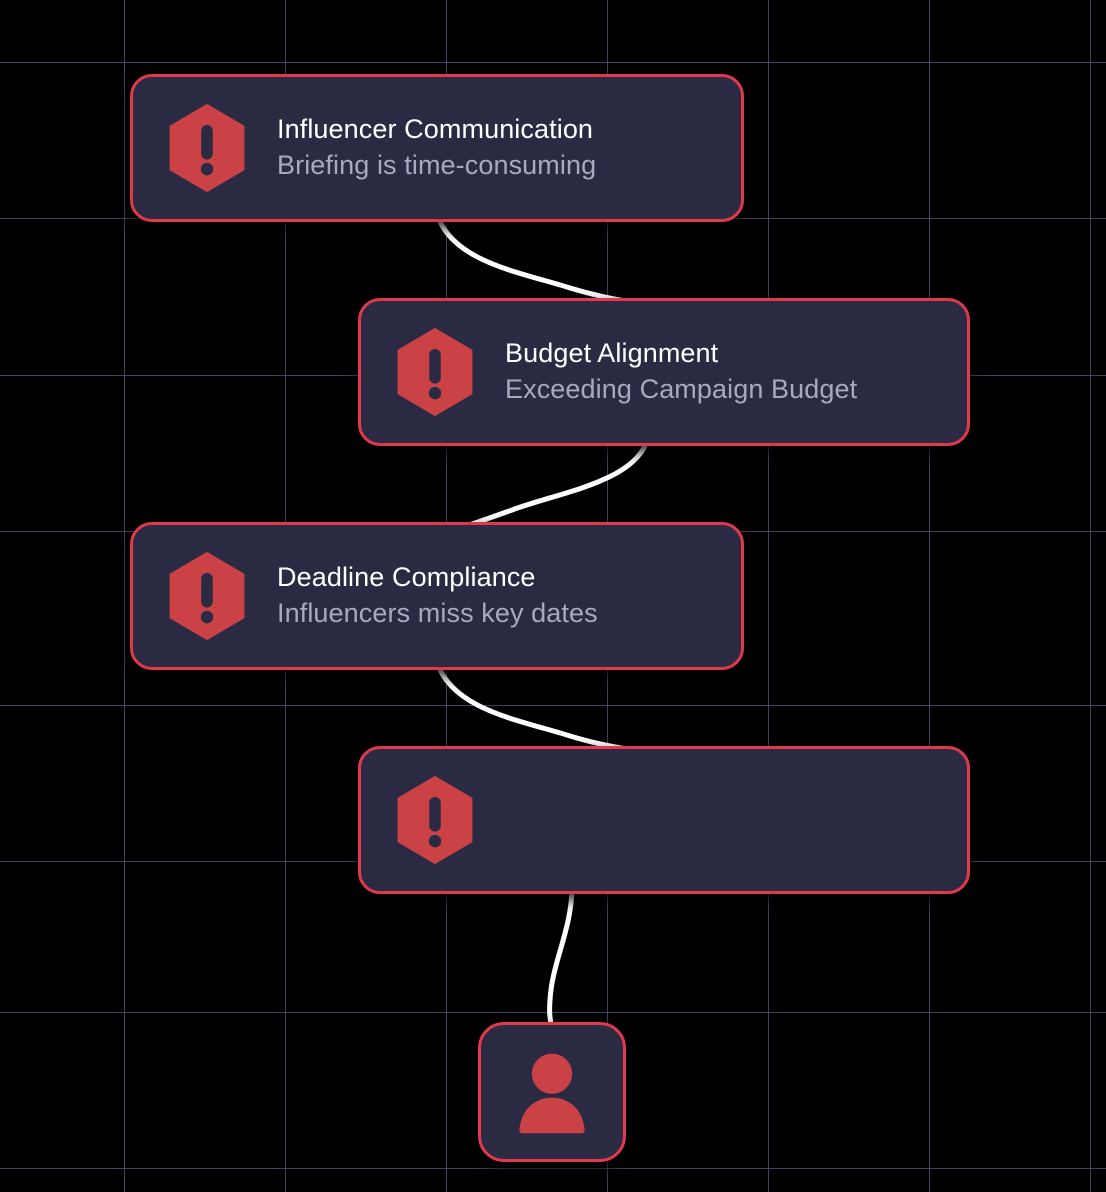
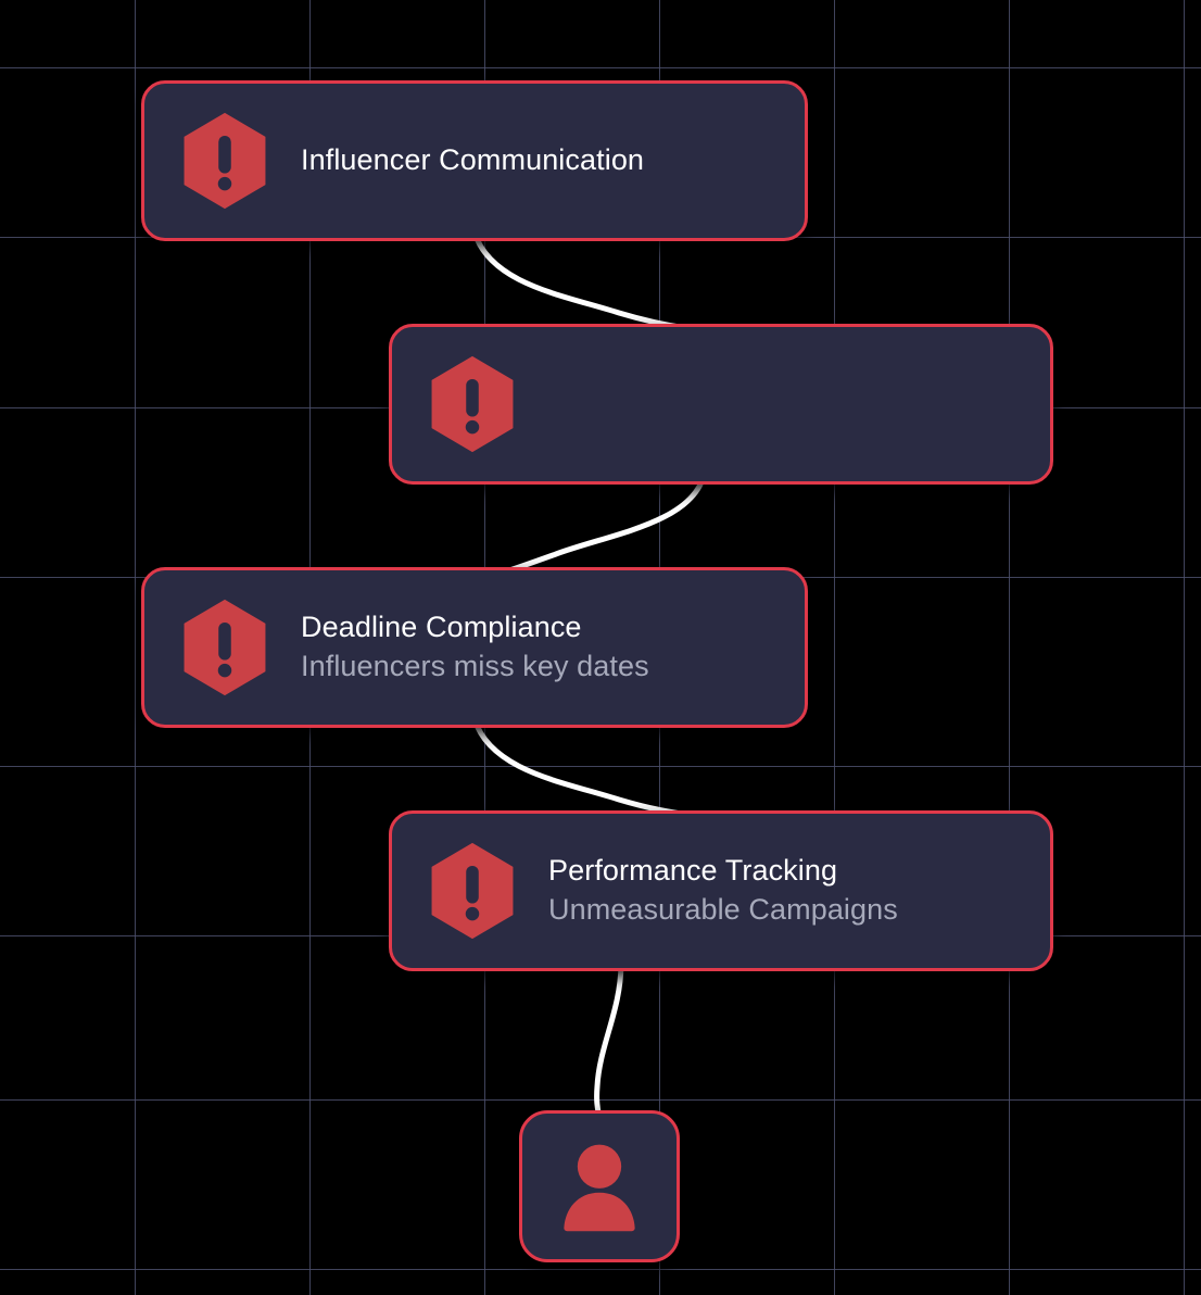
  Influencer Communication
- Briefing is time-consuming
- Budget Alignment
- Exceeding Campaign Budget
  Deadline Compliance
  Influencers miss key dates
+ Performance Tracking
+ Unmeasurable Campaigns
